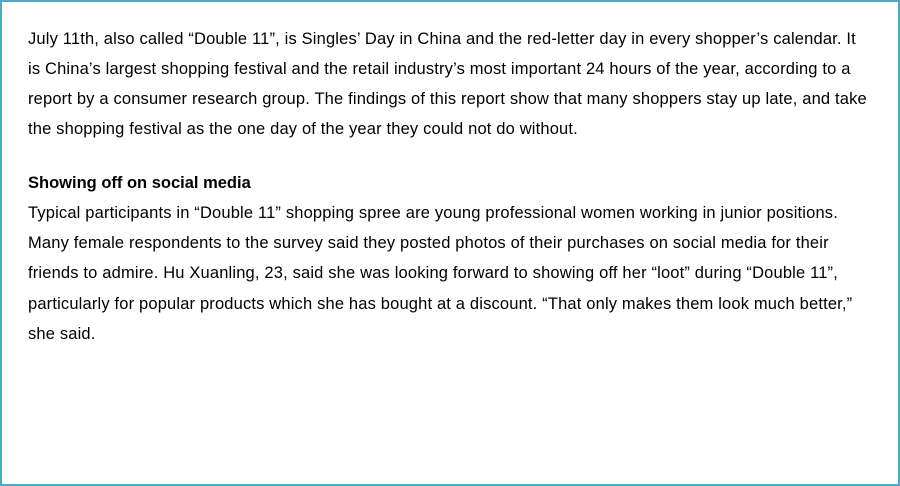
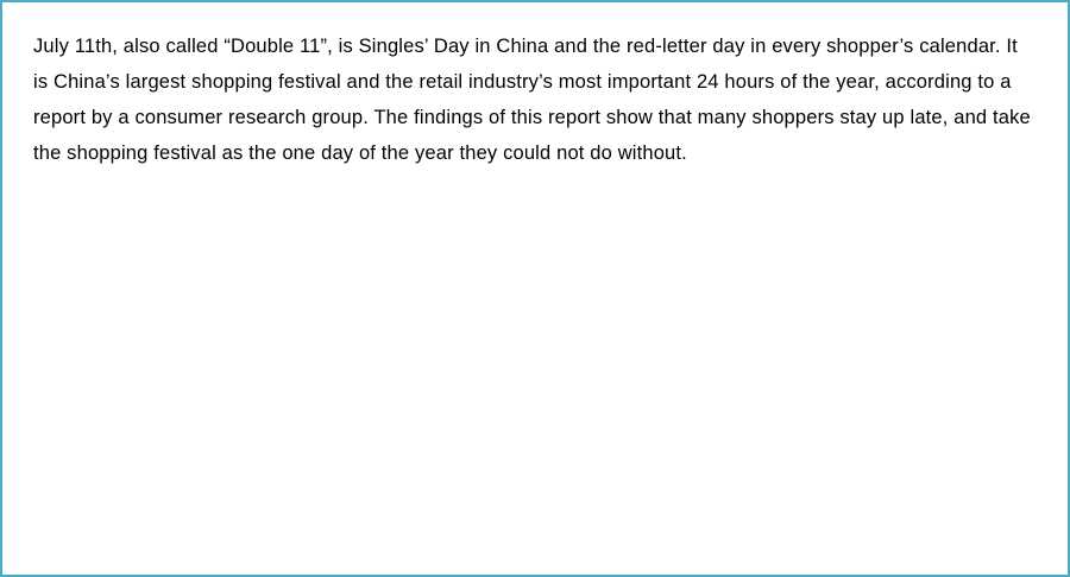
  July 11th, also called “Double 11”, is Singles’ Day in China and the red-letter day in every shopper’s calendar. It is China’s largest shopping festival and the retail industry’s most important 24 hours of the year, according to a report by a consumer research group. The findings of this report show that many shoppers stay up late, and take the shopping festival as the one day of the year they could not do without.
- Showing off on social media
- Typical participants in “Double 11” shopping spree are young professional women working in junior positions. Many female respondents to the survey said they posted photos of their purchases on social media for their friends to admire. Hu Xuanling, 23, said she was looking forward to showing off her “loot” during “Double 11”, particularly for popular products which she has bought at a discount. “That only makes them look much better,” she said.
